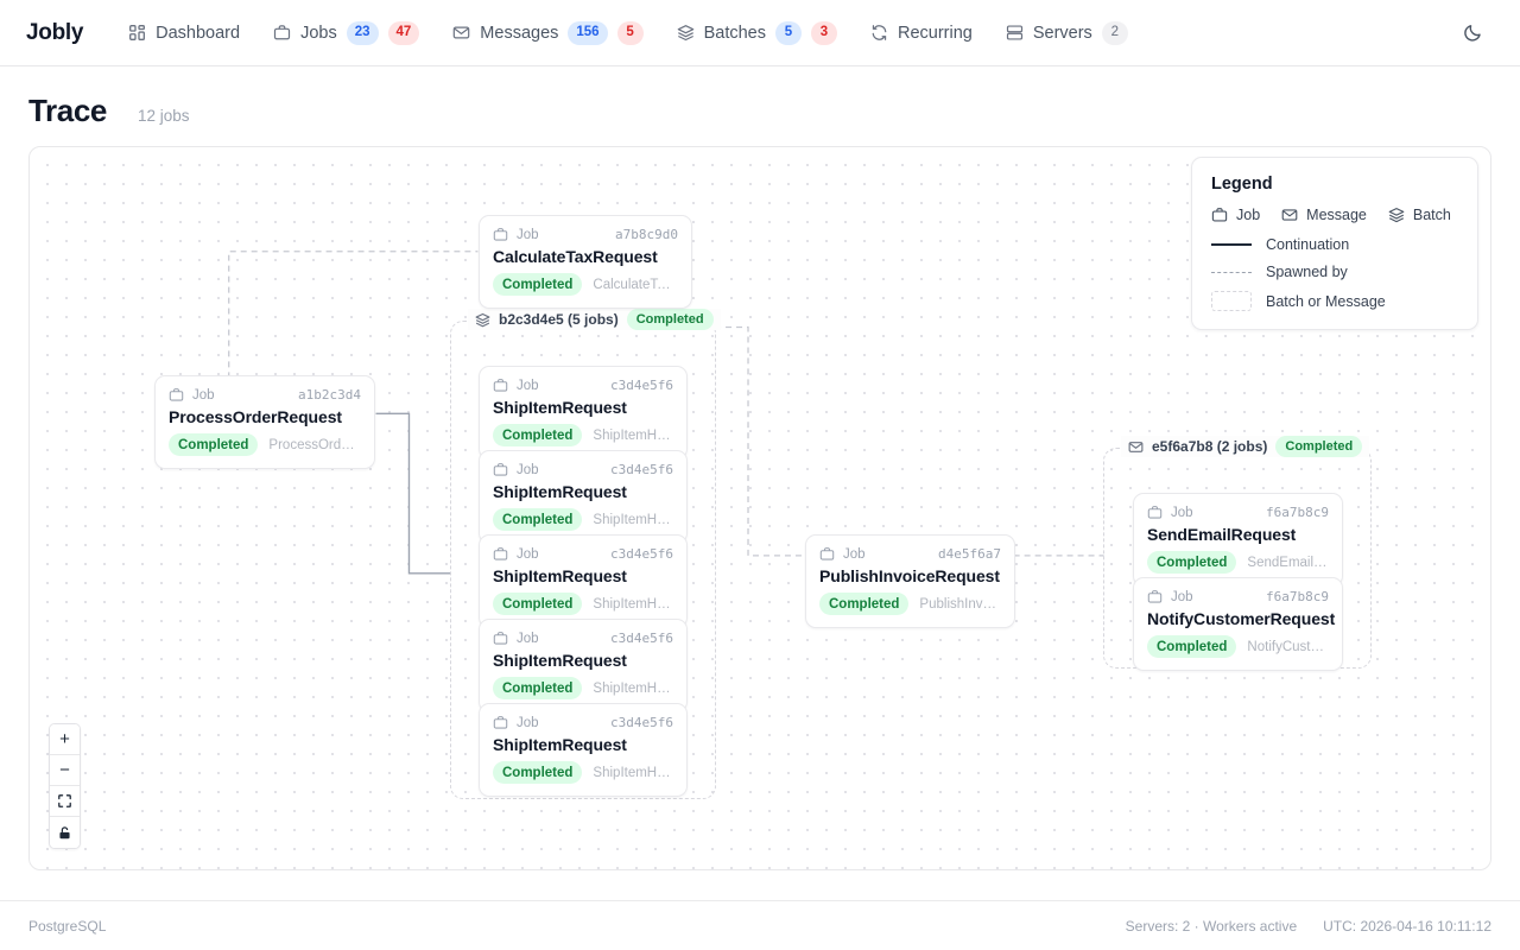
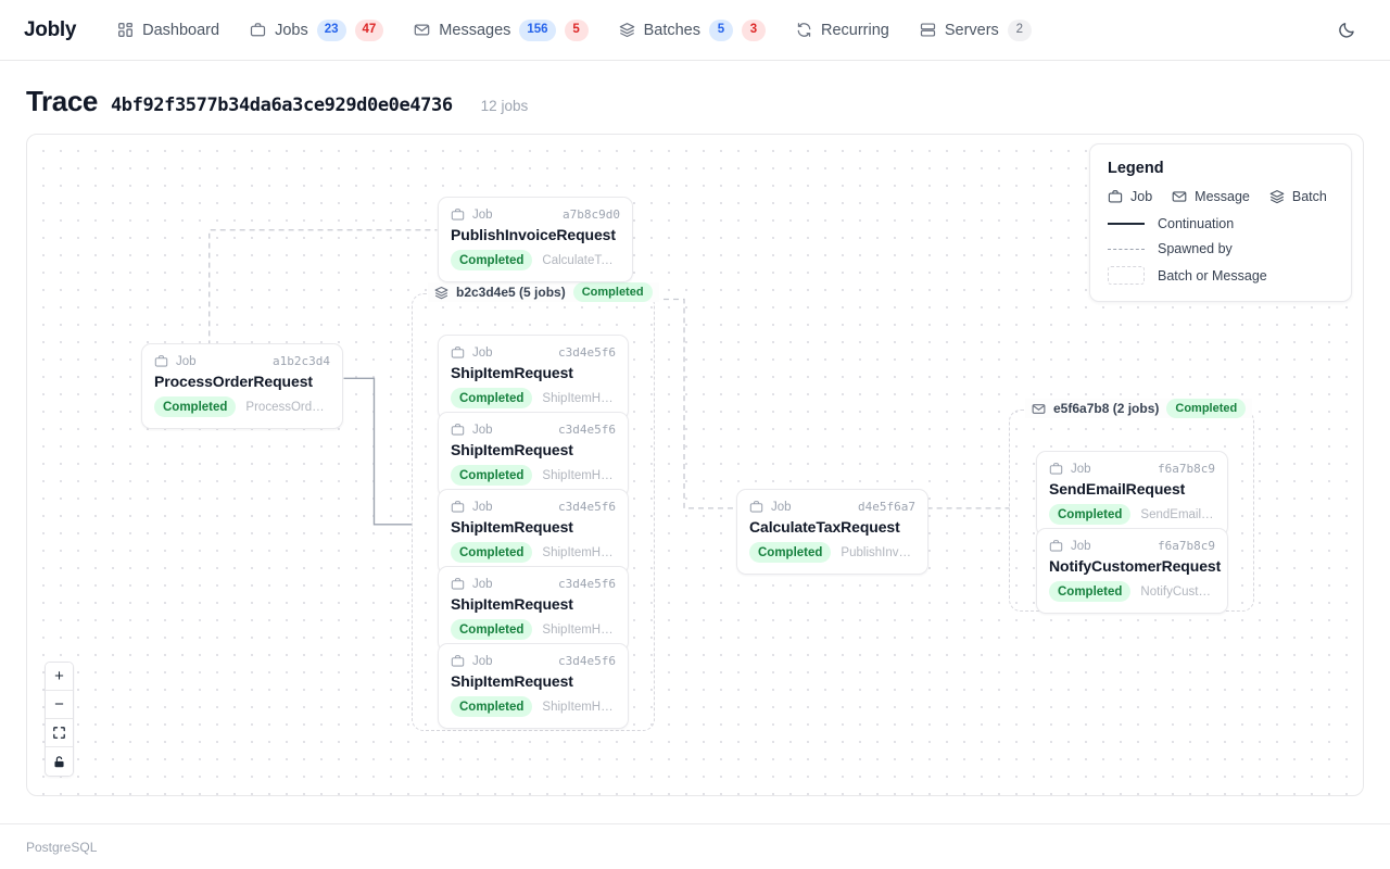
  Jobly
  Dashboard
  Jobs
  23
  47
  Messages
  156
  5
  Batches
  5
  3
  Recurring
  Servers
  2
  Trace
+ 4bf92f3577b34da6a3ce929d0e0e4736
  12 jobs
  b2c3d4e5 (5 jobs)
  Completed
  e5f6a7b8 (2 jobs)
  Completed
  Job
  a7b8c9d0
- CalculateTaxRequest
+ PublishInvoiceRequest
  Completed
  CalculateTaxH
  Job
  a1b2c3d4
  ProcessOrderRequest
  Completed
  ProcessOrderH
  Job
  c3d4e5f6
  ShipItemRequest
  Completed
  ShipItemHan
  Job
  c3d4e5f6
  ShipItemRequest
  Completed
  ShipItemHan
  Job
  c3d4e5f6
  ShipItemRequest
  Completed
  ShipItemHan
  Job
  c3d4e5f6
  ShipItemRequest
  Completed
  ShipItemHan
  Job
  c3d4e5f6
  ShipItemRequest
  Completed
  ShipItemHan
  Job
  d4e5f6a7
- PublishInvoiceRequest
+ CalculateTaxRequest
  Completed
  PublishInvoic
  Job
  f6a7b8c9
  SendEmailRequest
  Completed
  SendEmailCo
  Job
  f6a7b8c9
  NotifyCustomerRequest
  Completed
  NotifyCustom
  Legend
  Job
  Message
  Batch
  Continuation
  Spawned by
  Batch or Message
  +
  −
  PostgreSQL
- Servers: 2 · Workers active
- UTC: 2026-04-16 10:11:12
